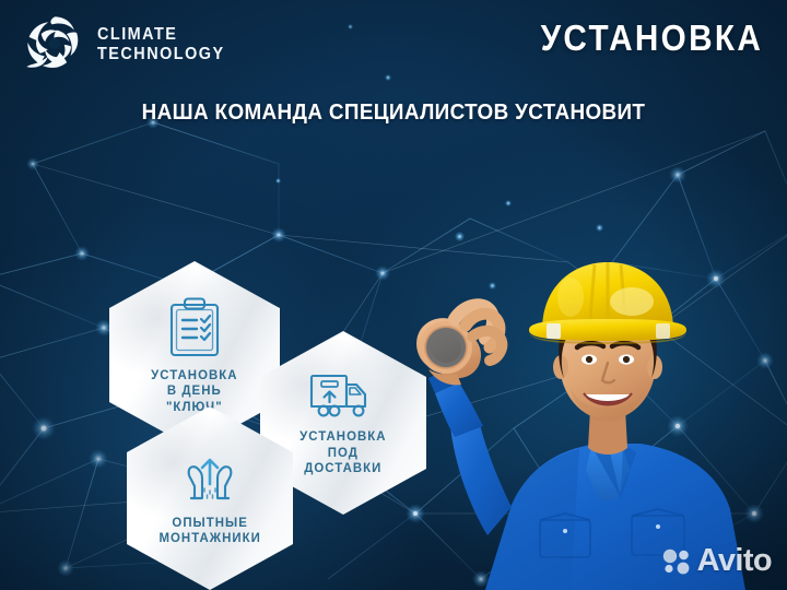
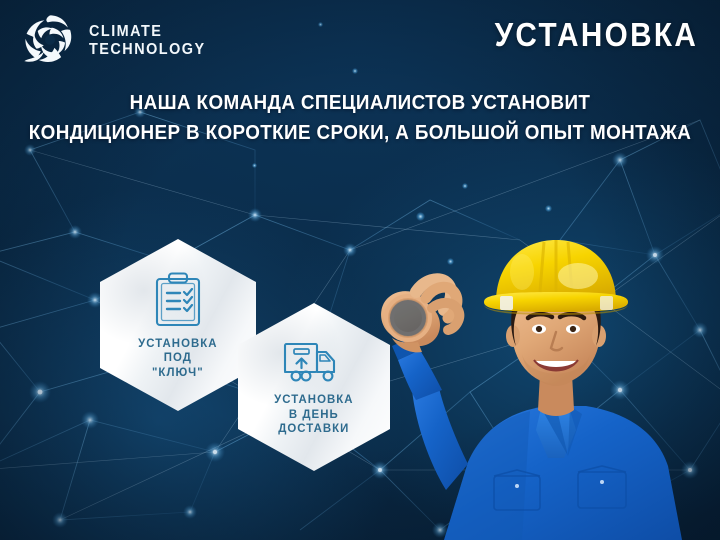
  CLIMATE
  TECHNOLOGY
  УСТАНОВКА
  НАША КОМАНДА СПЕЦИАЛИСТОВ УСТАНОВИТ
+ КОНДИЦИОНЕР В КОРОТКИЕ СРОКИ, А БОЛЬШОЙ ОПЫТ МОНТАЖА
  УСТАНОВКА
- В ДЕНЬ
+ ПОД
  "КЛЮЧ"
  УСТАНОВКА
- ПОД
+ В ДЕНЬ
  ДОСТАВКИ
- ОПЫТНЫЕ
- МОНТАЖНИКИ
- Avito
